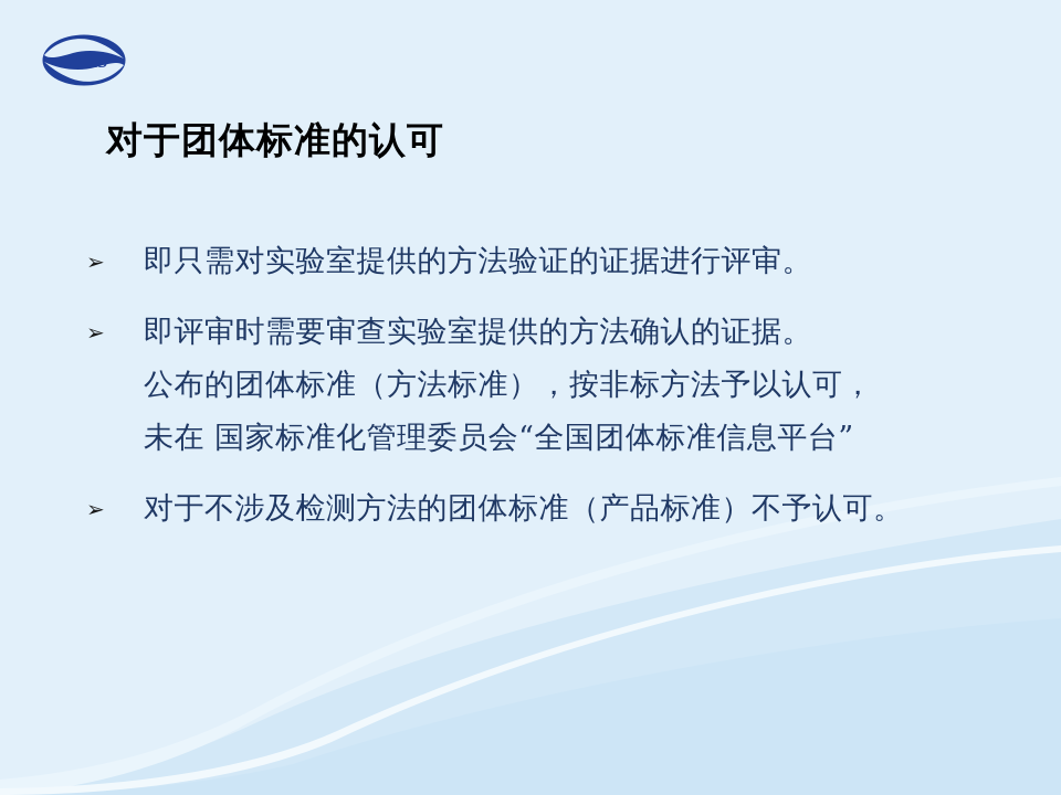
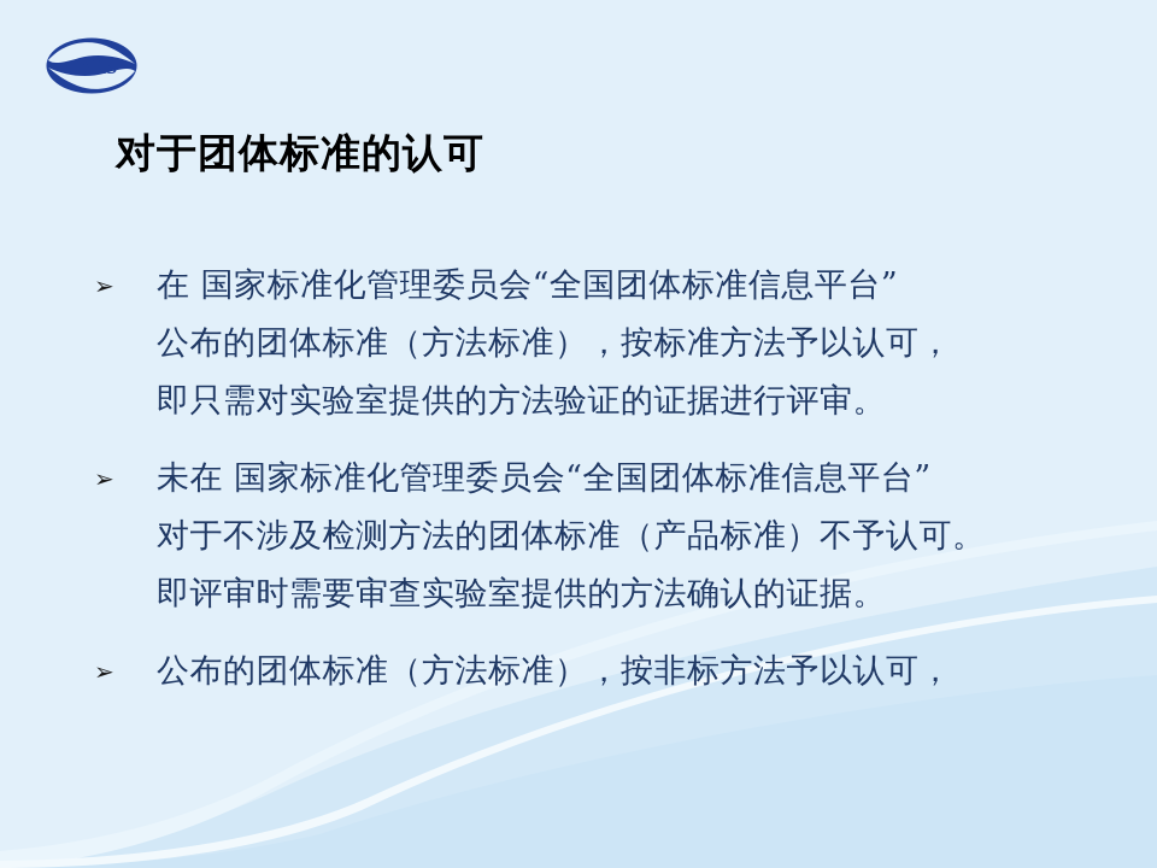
  CNAS
  对于团体标准的认可
  ➢
+ 在 国家标准化管理委员会“全国团体标准信息平台”
+ 公布的团体标准（方法标准），按标准方法予以认可，
  即只需对实验室提供的方法验证的证据进行评审。
  ➢
- 即评审时需要审查实验室提供的方法确认的证据。
+ 未在 国家标准化管理委员会“全国团体标准信息平台”
- 公布的团体标准（方法标准），按非标方法予以认可，
+ 对于不涉及检测方法的团体标准（产品标准）不予认可。
- 未在 国家标准化管理委员会“全国团体标准信息平台”
+ 即评审时需要审查实验室提供的方法确认的证据。
  ➢
- 对于不涉及检测方法的团体标准（产品标准）不予认可。
+ 公布的团体标准（方法标准），按非标方法予以认可，
